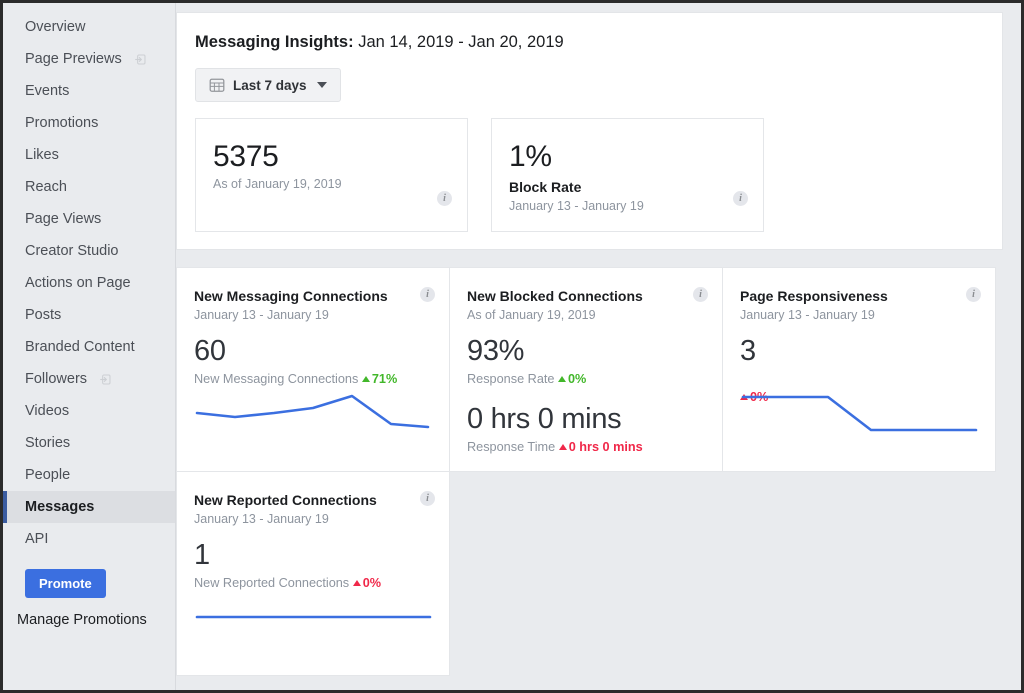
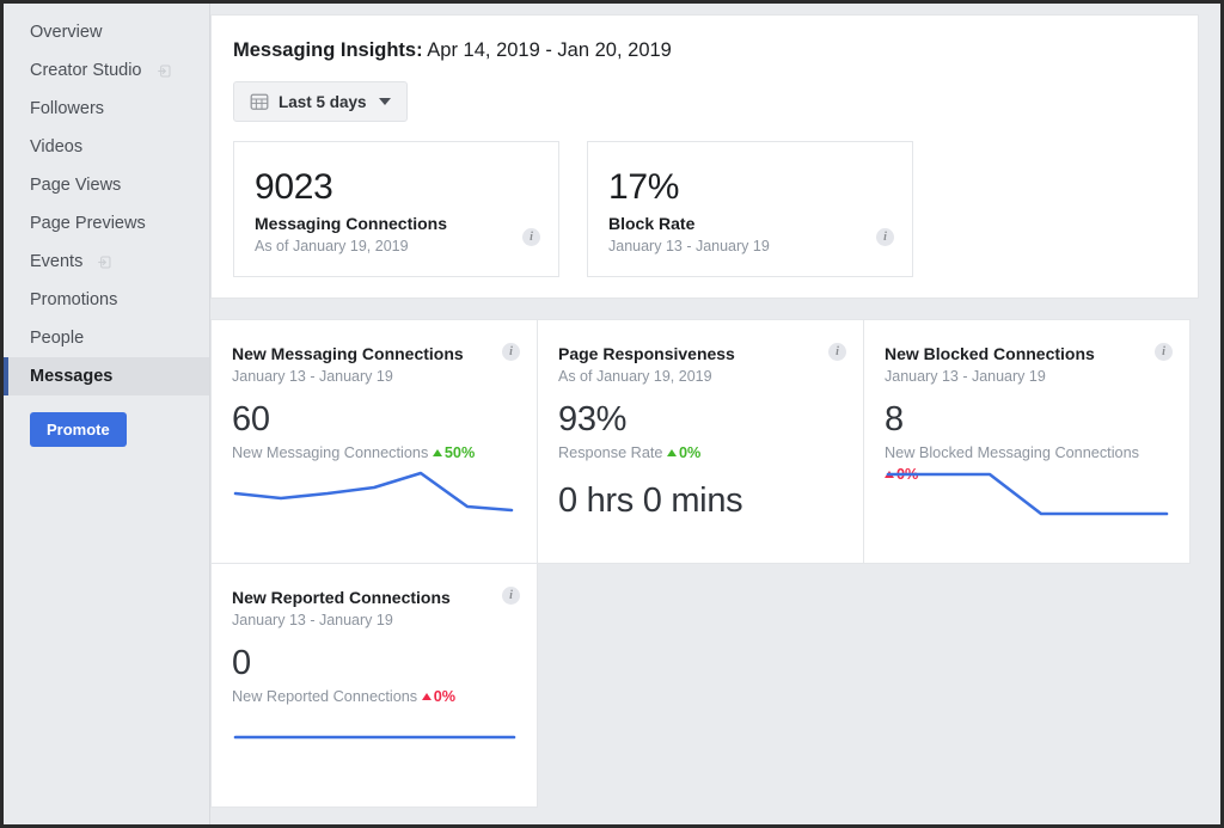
  Overview
- Page Previews
+ Creator Studio
- Events
+ Followers
- Promotions
+ Videos
- Likes
- Reach
  Page Views
- Creator Studio
+ Page Previews
- Actions on Page
- Posts
- Branded Content
- Followers
+ Events
- Videos
+ Promotions
- Stories
  People
  Messages
- API
  Promote
- Manage Promotions
- Messaging Insights: Jan 14, 2019 - Jan 20, 2019
+ Messaging Insights: Apr 14, 2019 - Jan 20, 2019
- Last 7 days
+ Last 5 days
- 5375
+ 9023
+ Messaging Connections
  As of January 19, 2019
  i
- 1%
+ 17%
  Block Rate
  January 13 - January 19
  i
  New Messaging Connections
  January 13 - January 19
  60
- New Messaging Connections 71%
+ New Messaging Connections 50%
  i
- New Blocked Connections
+ Page Responsiveness
  As of January 19, 2019
  93%
  Response Rate 0%
  0 hrs 0 mins
- Response Time 0 hrs 0 mins
  i
- Page Responsiveness
+ New Blocked Connections
  January 13 - January 19
- 3
+ 8
+ New Blocked Messaging Connections
  i
  New Reported Connections
  January 13 - January 19
- 1
+ 0
  New Reported Connections 0%
  i
